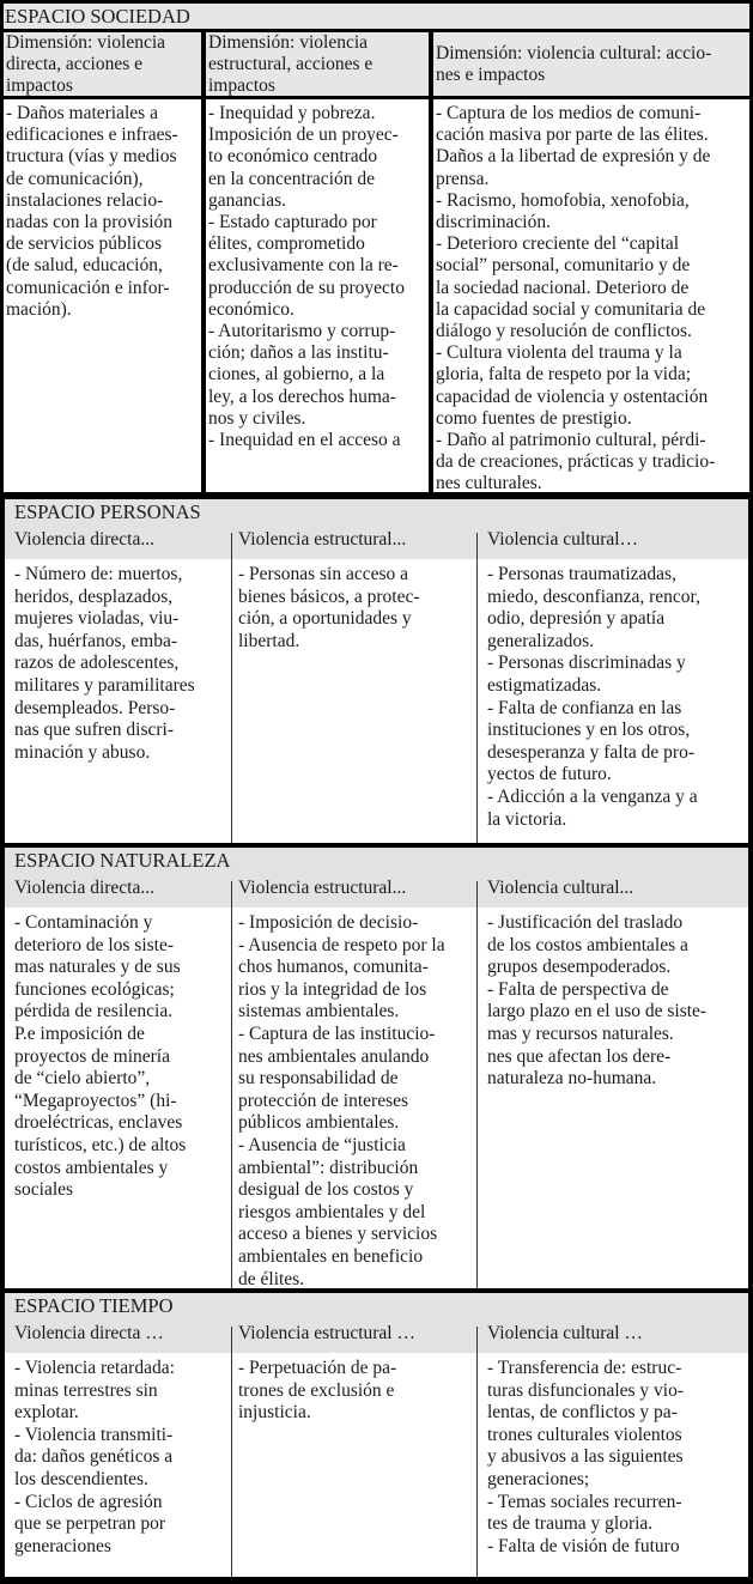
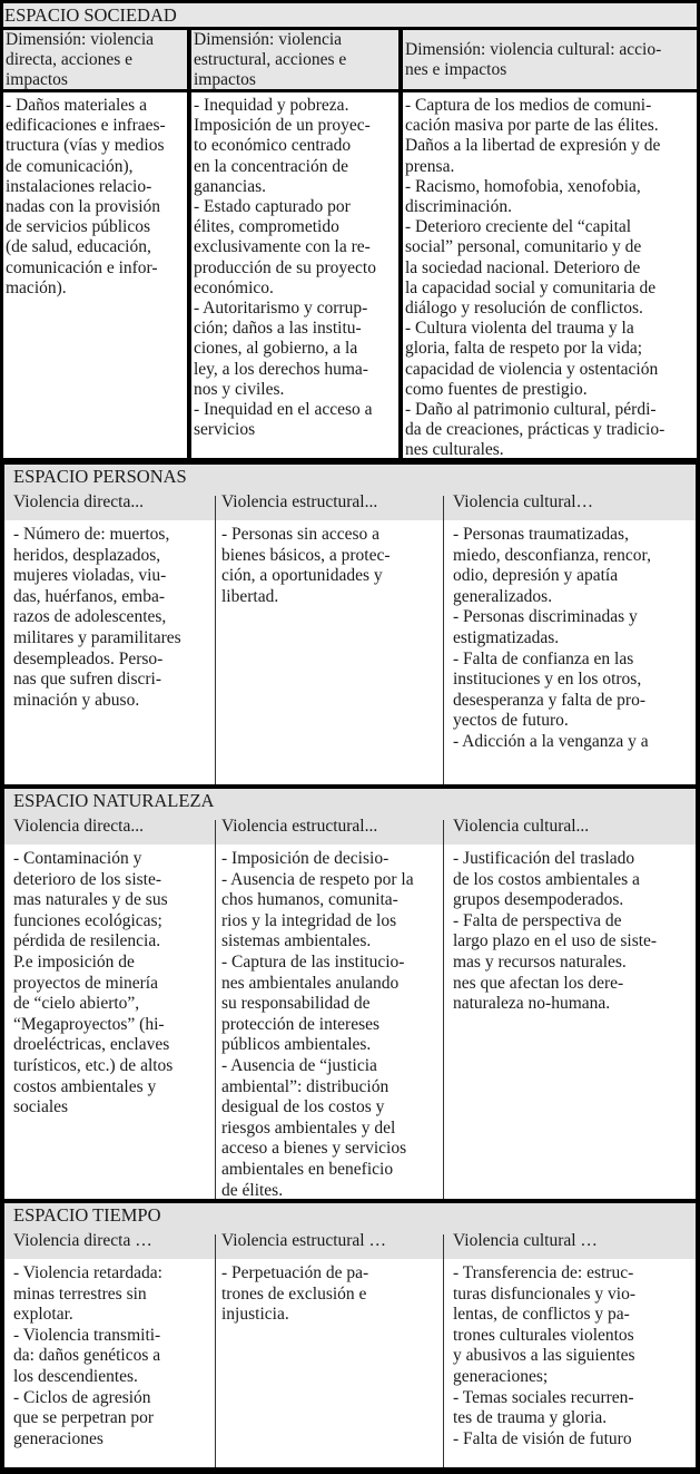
  ESPACIO SOCIEDAD
  Dimensión: violencia
  directa, acciones e
  impactos
  Dimensión: violencia
  estructural, acciones e
  impactos
  Dimensión: violencia cultural: accio-
  nes e impactos
  - Daños materiales a
  edificaciones e infraes-
  tructura (vías y medios
  de comunicación),
  instalaciones relacio-
  nadas con la provisión
  de servicios públicos
  (de salud, educación,
  comunicación e infor-
  mación).
  - Inequidad y pobreza.
  Imposición de un proyec-
  to económico centrado
  en la concentración de
  ganancias.
  - Estado capturado por
  élites, comprometido
  exclusivamente con la re-
  producción de su proyecto
  económico.
  - Autoritarismo y corrup-
  ción; daños a las institu-
  ciones, al gobierno, a la
  ley, a los derechos huma-
  nos y civiles.
  - Inequidad en el acceso a
+ servicios
  - Captura de los medios de comuni-
  cación masiva por parte de las élites.
  Daños a la libertad de expresión y de
  prensa.
  - Racismo, homofobia, xenofobia,
  discriminación.
  - Deterioro creciente del “capital
  social” personal, comunitario y de
  la sociedad nacional. Deterioro de
  la capacidad social y comunitaria de
  diálogo y resolución de conflictos.
  - Cultura violenta del trauma y la
  gloria, falta de respeto por la vida;
  capacidad de violencia y ostentación
  como fuentes de prestigio.
  - Daño al patrimonio cultural, pérdi-
  da de creaciones, prácticas y tradicio-
  nes culturales.
  ESPACIO PERSONAS
  Violencia directa...
  Violencia estructural...
  Violencia cultural…
  - Número de: muertos,
  heridos, desplazados,
  mujeres violadas, viu-
  das, huérfanos, emba-
  razos de adolescentes,
  militares y paramilitares
  desempleados. Perso-
  nas que sufren discri-
  minación y abuso.
  - Personas sin acceso a
  bienes básicos, a protec-
  ción, a oportunidades y
  libertad.
  - Personas traumatizadas,
  miedo, desconfianza, rencor,
  odio, depresión y apatía
  generalizados.
  - Personas discriminadas y
  estigmatizadas.
  - Falta de confianza en las
  instituciones y en los otros,
  desesperanza y falta de pro-
  yectos de futuro.
  - Adicción a la venganza y a
- la victoria.
  ESPACIO NATURALEZA
  Violencia directa...
  Violencia estructural...
  Violencia cultural...
  - Contaminación y
  deterioro de los siste-
  mas naturales y de sus
  funciones ecológicas;
  pérdida de resilencia.
  P.e imposición de
  proyectos de minería
  de “cielo abierto”,
  “Megaproyectos” (hi-
  droeléctricas, enclaves
  turísticos, etc.) de altos
  costos ambientales y
  sociales
  - Imposición de decisio-
  - Ausencia de respeto por la
  chos humanos, comunita-
  rios y la integridad de los
  sistemas ambientales.
  - Captura de las institucio-
  nes ambientales anulando
  su responsabilidad de
  protección de intereses
  públicos ambientales.
  - Ausencia de “justicia
  ambiental”: distribución
  desigual de los costos y
  riesgos ambientales y del
  acceso a bienes y servicios
  ambientales en beneficio
  de élites.
  - Justificación del traslado
  de los costos ambientales a
  grupos desempoderados.
  - Falta de perspectiva de
  largo plazo en el uso de siste-
  mas y recursos naturales.
  nes que afectan los dere-
  naturaleza no-humana.
  ESPACIO TIEMPO
  Violencia directa …
  Violencia estructural …
  Violencia cultural …
  - Violencia retardada:
  minas terrestres sin
  explotar.
  - Violencia transmiti-
  da: daños genéticos a
  los descendientes.
  - Ciclos de agresión
  que se perpetran por
  generaciones
  - Perpetuación de pa-
  trones de exclusión e
  injusticia.
  - Transferencia de: estruc-
  turas disfuncionales y vio-
  lentas, de conflictos y pa-
  trones culturales violentos
  y abusivos a las siguientes
  generaciones;
  - Temas sociales recurren-
  tes de trauma y gloria.
  - Falta de visión de futuro
